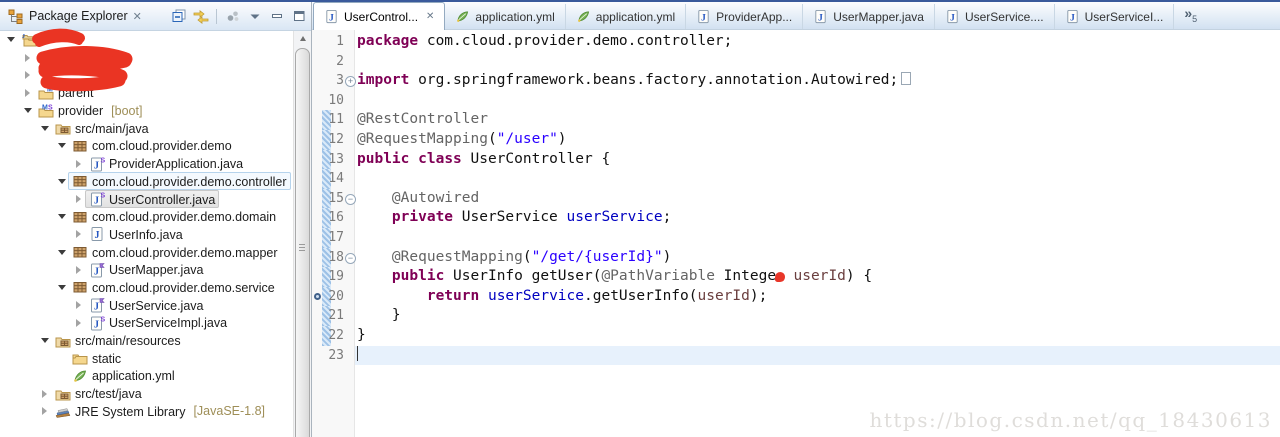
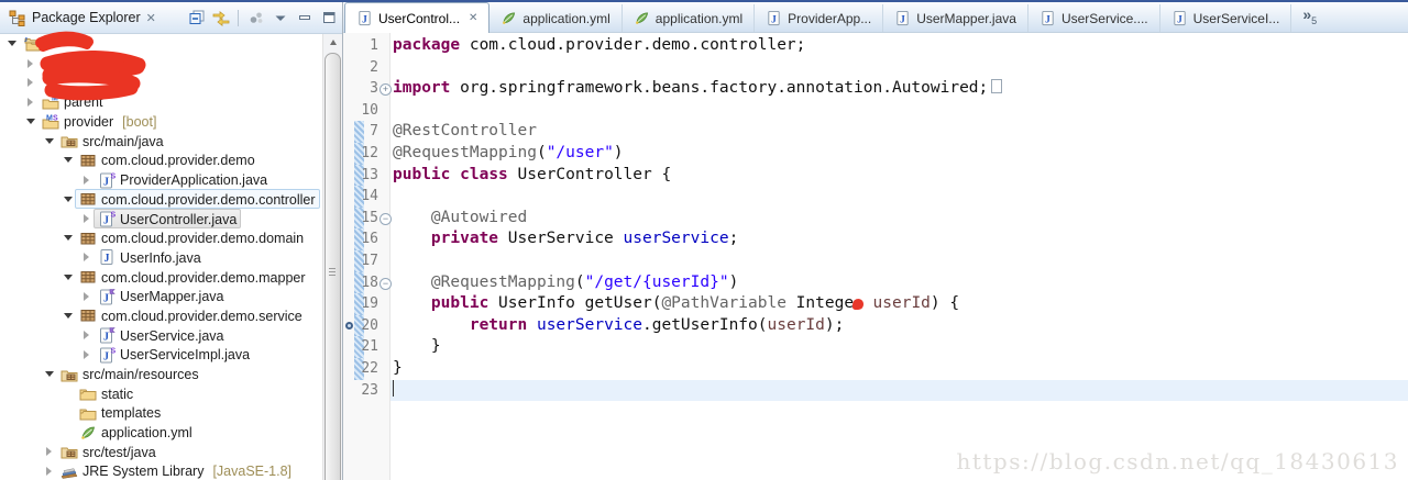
  Package Explorer
  ✕
  parent
  provider
  [boot]
  src/main/java
  com.cloud.provider.demo
  J
  ProviderApplication.java
  com.cloud.provider.demo.controller
  J
  UserController.java
  com.cloud.provider.demo.domain
  J
  UserInfo.java
  com.cloud.provider.demo.mapper
  J
  UserMapper.java
  com.cloud.provider.demo.service
  J
  UserService.java
  J
  UserServiceImpl.java
  src/main/resources
  static
+ templates
  application.yml
  src/test/java
  JRE System Library
  [JavaSE-1.8]
  J
  UserControl...
  ✕
  application.yml
  application.yml
  J
  ProviderApp...
  J
  UserMapper.java
  J
  UserService....
  J
  UserServiceI...
  »
  5
  1
  package com.cloud.provider.demo.controller;
  2
  3
  +
  import org.springframework.beans.factory.annotation.Autowired;
  10
- 11
+ 7
  @RestController
  12
  @RequestMapping("/user")
  13
  public class UserController {
  14
  15
  −
  @Autowired
  16
  private UserService userService;
  17
  18
  −
  @RequestMapping("/get/{userId}")
  19
  public UserInfo getUser(@PathVariable Integer userId) {
  20
  return userService.getUserInfo(userId);
  21
  }
  22
  }
  23
  https://blog.csdn.net/qq_18430613
